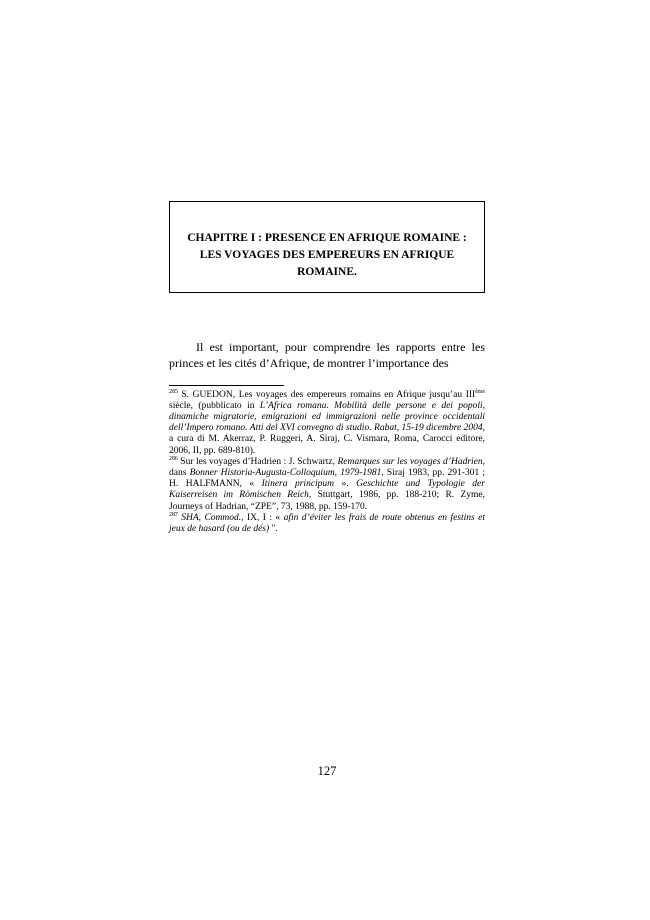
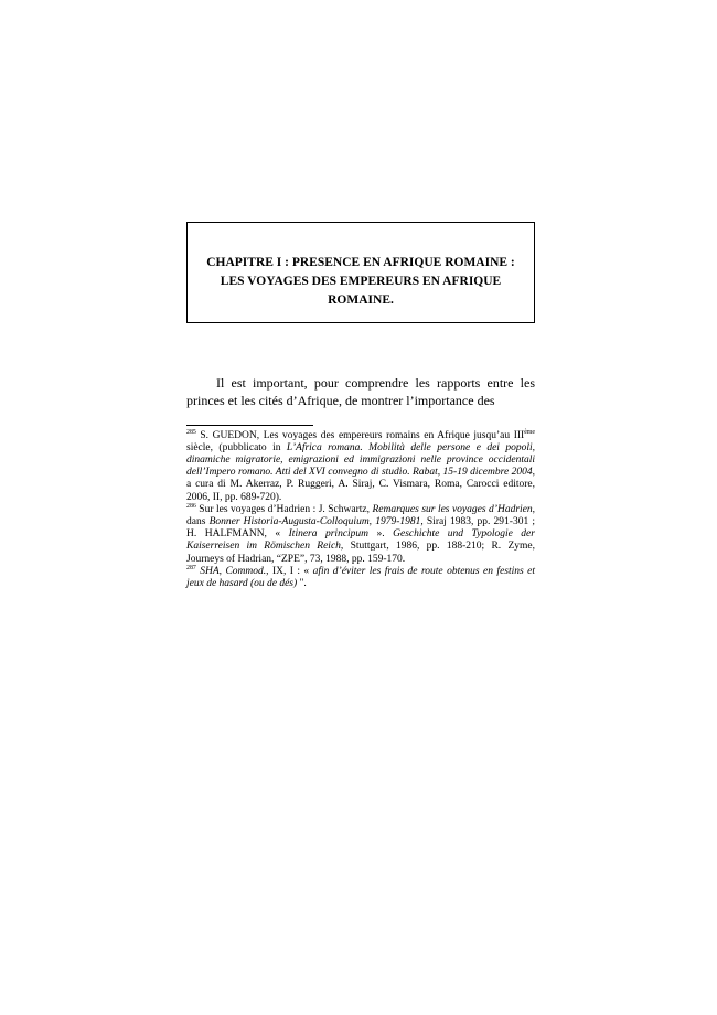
  CHAPITRE I : PRESENCE EN AFRIQUE ROMAINE :
  LES VOYAGES DES EMPEREURS EN AFRIQUE
  ROMAINE.
  Il est important, pour comprendre les rapports entre les princes et les cités d’Afrique, de montrer l’importance des
- S. GUEDON, Les voyages des empereurs romains en Afrique jusqu’au III siècle, (pubblicato in L’Africa romana. Mobilità delle persone e dei popoli, dinamiche migratorie, emigrazioni ed immigrazioni nelle province occidentali dell’Impero romano. Atti del XVI convegno di studio. Rabat, 15-19 dicembre 2004, a cura di M. Akerraz, P. Ruggeri, A. Siraj, C. Vismara, Roma, Carocci editore, 2006, II, pp. 689-810).
+ S. GUEDON, Les voyages des empereurs romains en Afrique jusqu’au III siècle, (pubblicato in L’Africa romana. Mobilità delle persone e dei popoli, dinamiche migratorie, emigrazioni ed immigrazioni nelle province occidentali dell’Impero romano. Atti del XVI convegno di studio. Rabat, 15-19 dicembre 2004, a cura di M. Akerraz, P. Ruggeri, A. Siraj, C. Vismara, Roma, Carocci editore, 2006, II, pp. 689-720).
  Sur les voyages d’Hadrien : J. Schwartz, Remarques sur les voyages d’Hadrien, dans Bonner Historia-Augusta-Colloquium, 1979-1981, Siraj 1983, pp. 291-301 ; H. HALFMANN, « Itinera principum ». Geschichte und Typologie der Kaiserreisen im Römischen Reich, Stuttgart, 1986, pp. 188-210; R. Zyme, Journeys of Hadrian, “ZPE”, 73, 1988, pp. 159-170.
  SHA, Commod., IX, I : « afin d’éviter les frais de route obtenus en festins et jeux de hasard (ou de dés) ".
- 127
